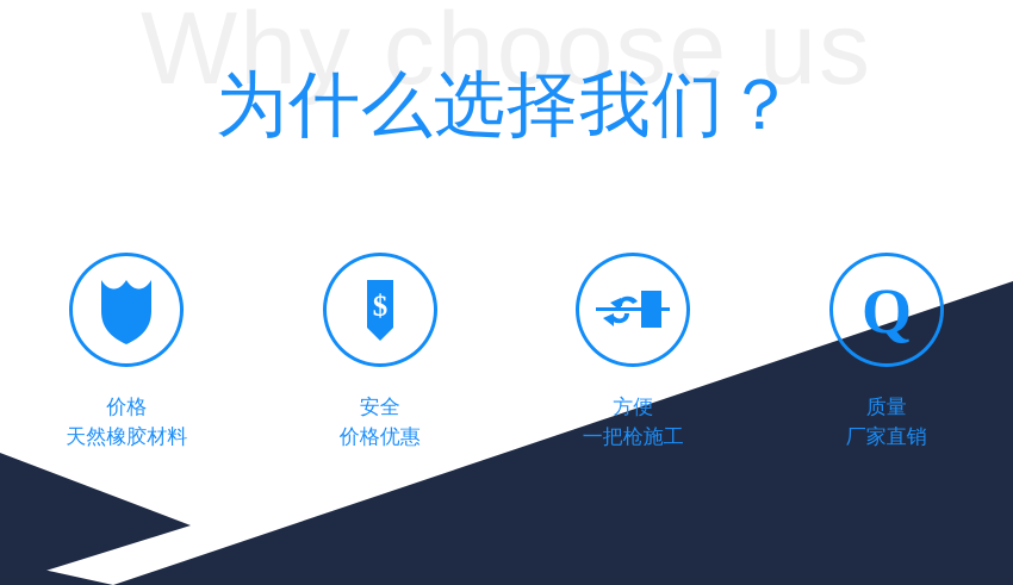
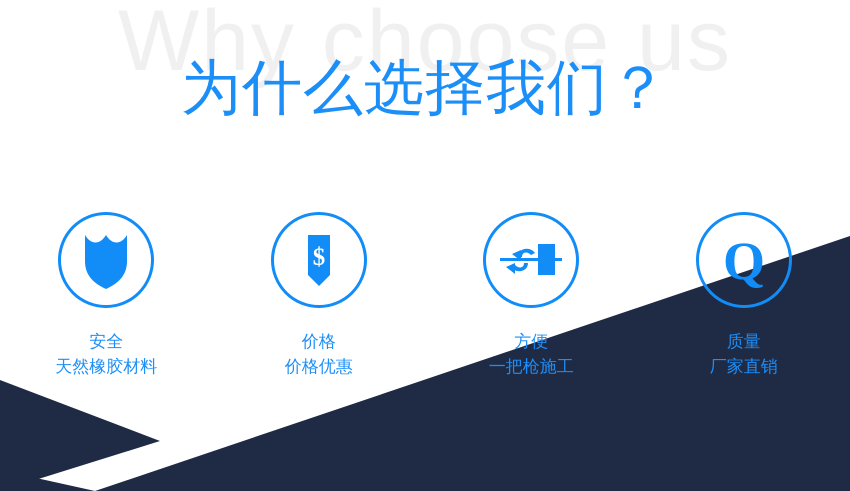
  Why choose us
  为什么选择我们？
- 价格
+ 安全
  天然橡胶材料
  $
- 安全
+ 价格
  价格优惠
  方便
  一把枪施工
  Q
  质量
  厂家直销
